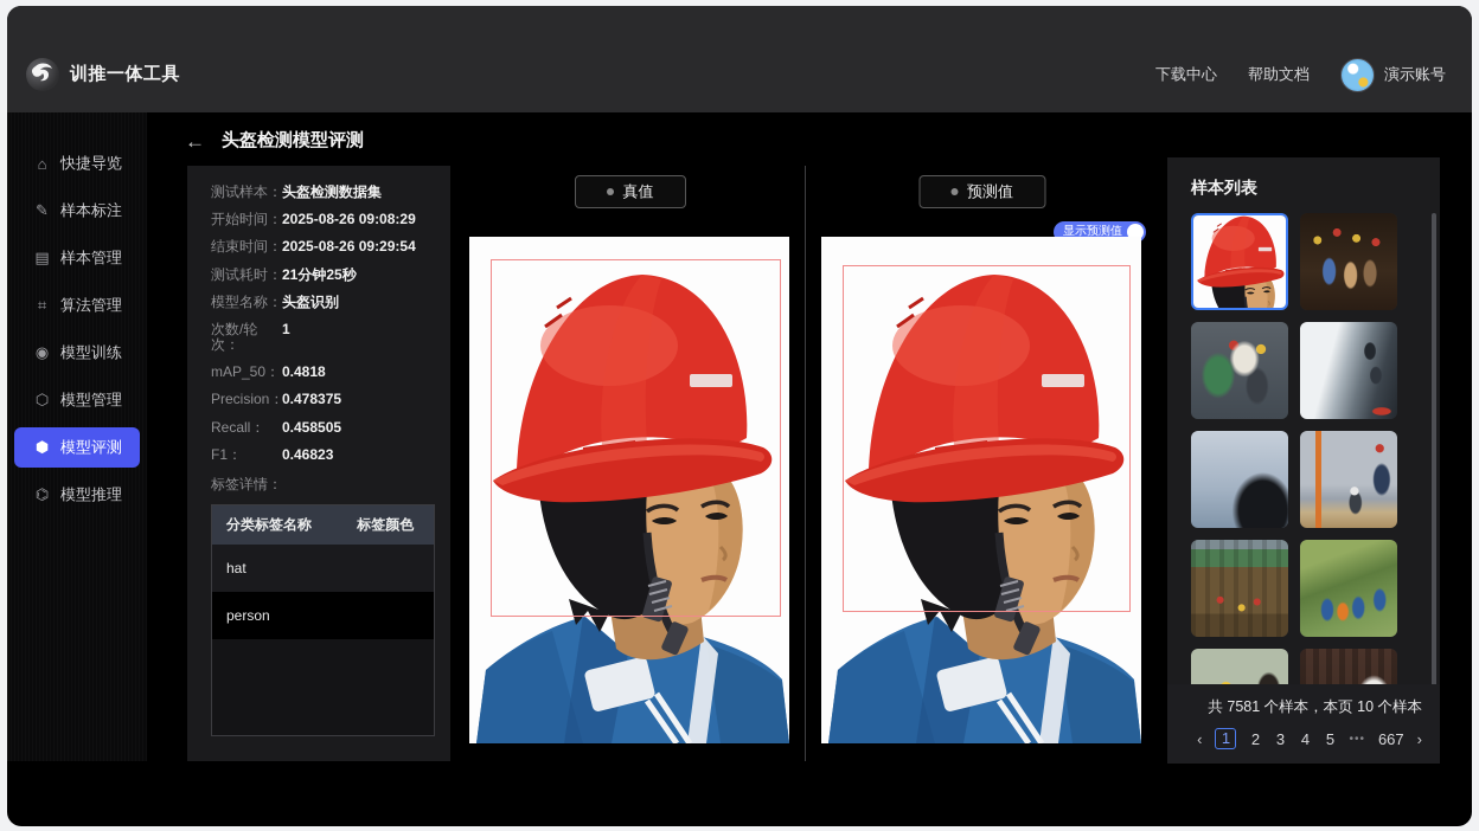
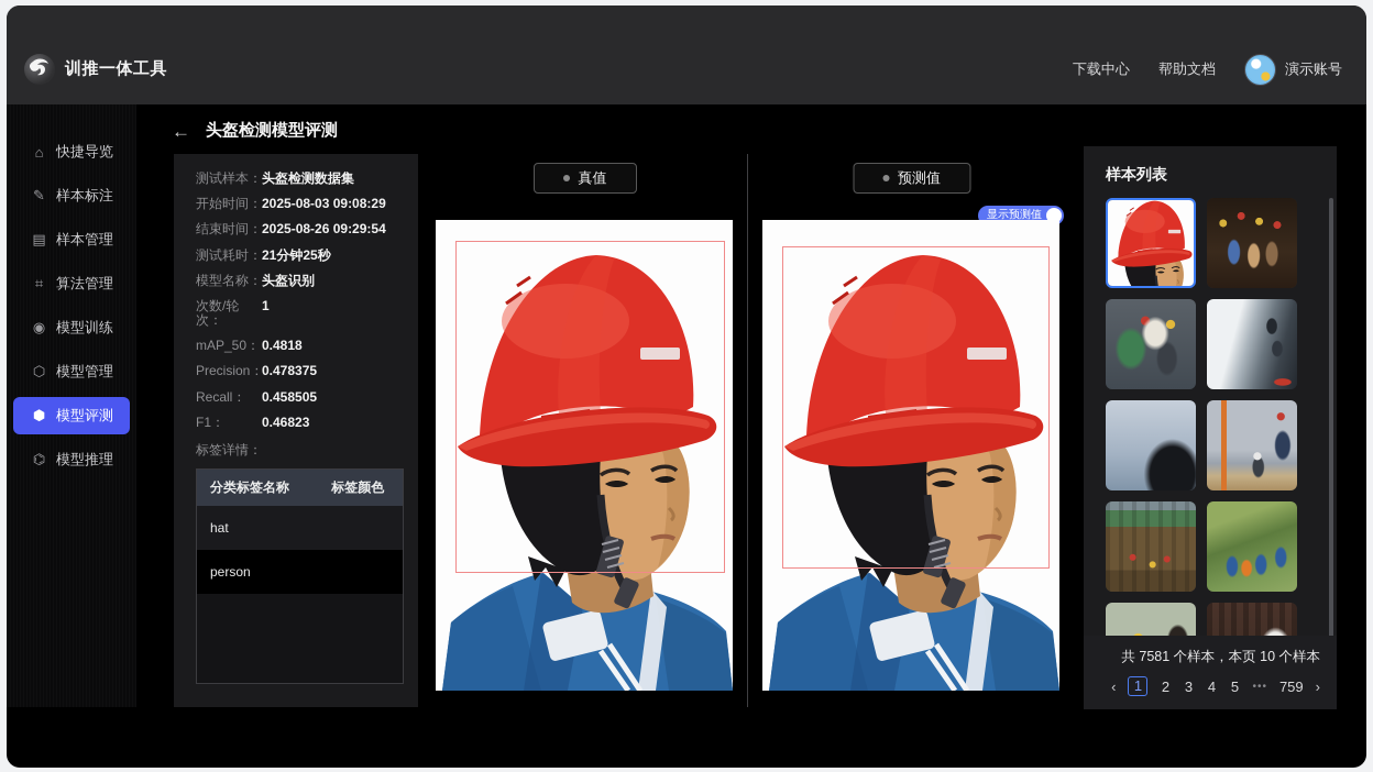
  训推一体工具
  下载中心
  帮助文档
  演示账号
  ⌂
  快捷导览
  ✎
  样本标注
  ▤
  样本管理
  ⌗
  算法管理
  ◉
  模型训练
  ⬡
  模型管理
  ⬢
  模型评测
  ⌬
  模型推理
  ←
  头盔检测模型评测
  测试样本：
  头盔检测数据集
  开始时间：
- 2025-08-26 09:08:29
+ 2025-08-03 09:08:29
  结束时间：
  2025-08-26 09:29:54
  测试耗时：
  21分钟25秒
  模型名称：
  头盔识别
  次数/轮次：
  1
  mAP_50：
  0.4818
  Precision：
  0.478375
  Recall：
  0.458505
  F1：
  0.46823
  标签详情：
  分类标签名称
  标签颜色
  hat
  person
  真值
  预测值
  显示预测值
  样本列表
  共 7581 个样本，本页 10 个样本
  ‹
  1
  2
  3
  4
  5
  •••
- 667
+ 759
  ›
